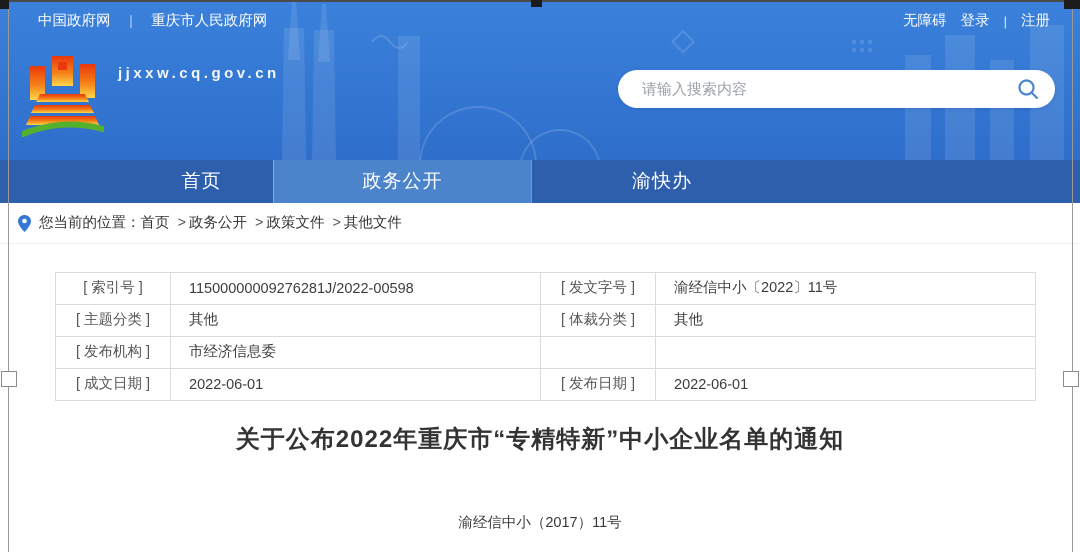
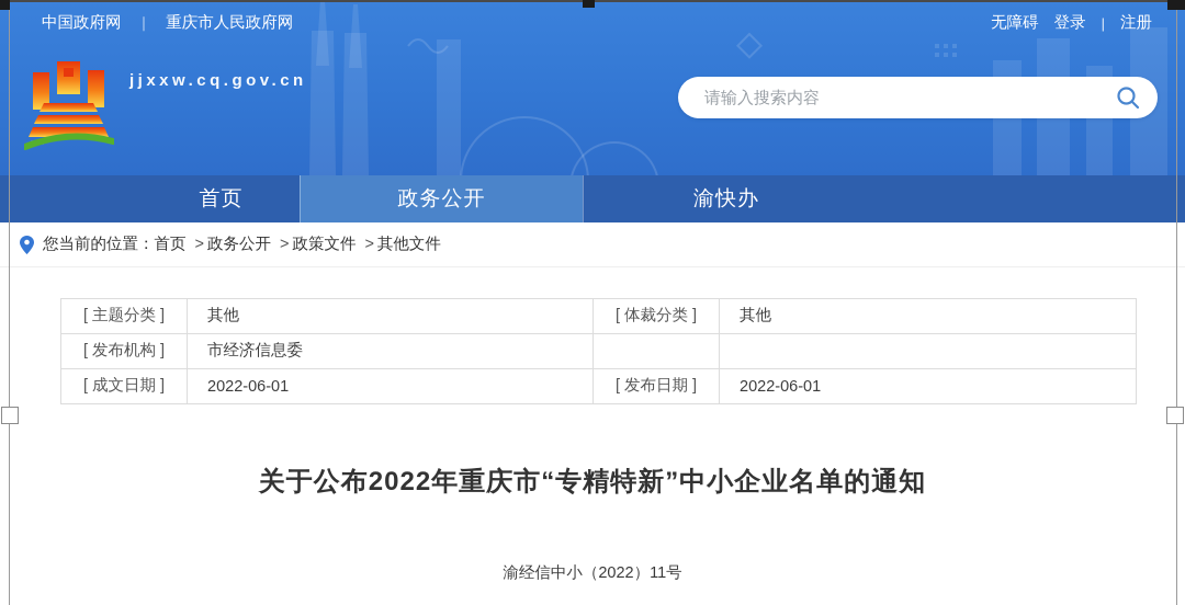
  中国政府网
  ｜
  重庆市人民政府网
  无障碍
  登录
  |
  注册
  jjxxw.cq.gov.cn
  请输入搜索内容
  首页
  政务公开
  渝快办
  您当前的位置：
  首页
  >
  政务公开
  >
  政策文件
  >
  其他文件
- [ 索引号 ]	11500000009276281J/2022-00598	[ 发文字号 ]	渝经信中小〔2022〕11号
  [ 主题分类 ]	其他	[ 体裁分类 ]	其他
  [ 发布机构 ]	市经济信息委
  [ 成文日期 ]	2022-06-01	[ 发布日期 ]	2022-06-01
  关于公布2022年重庆市“专精特新”中小企业名单的通知
- 渝经信中小（2017）11号
+ 渝经信中小（2022）11号
